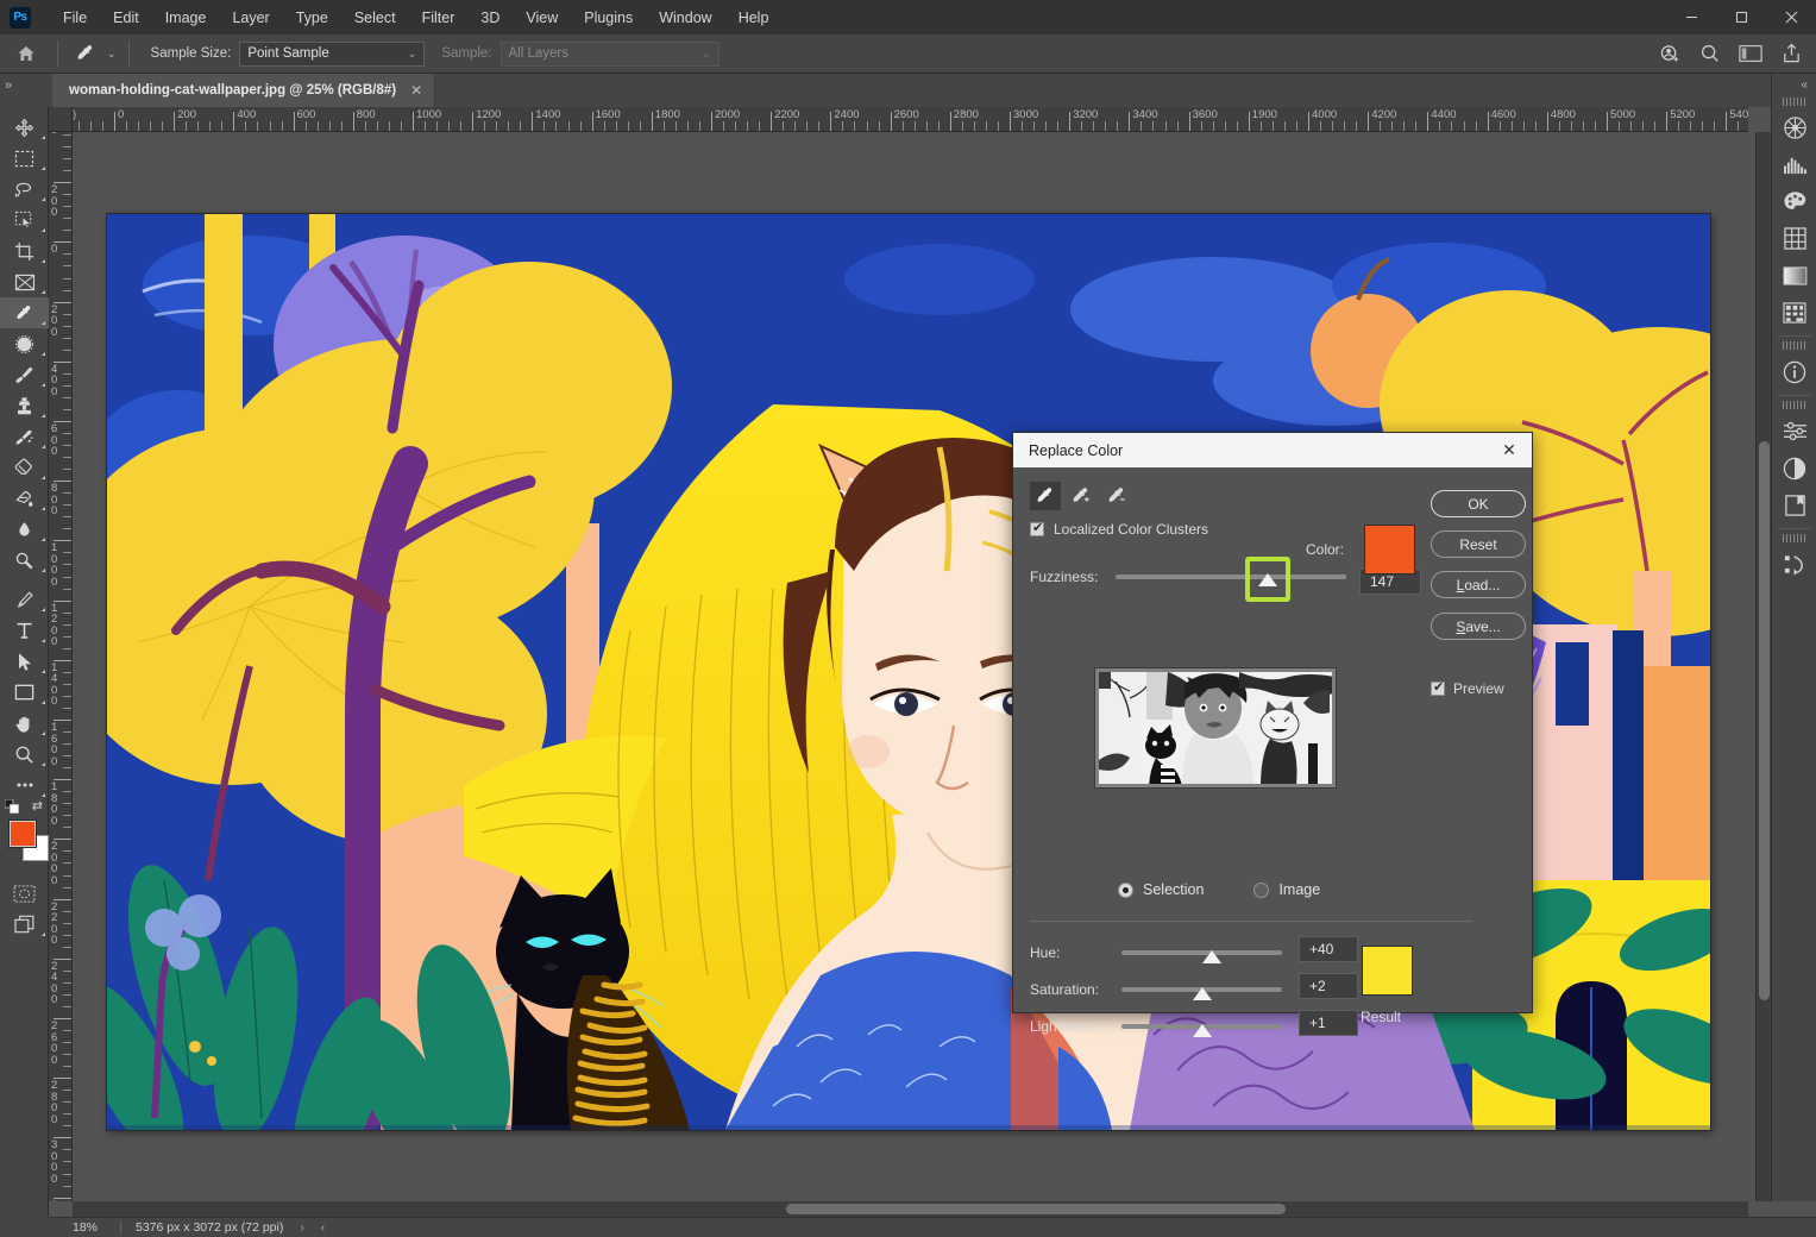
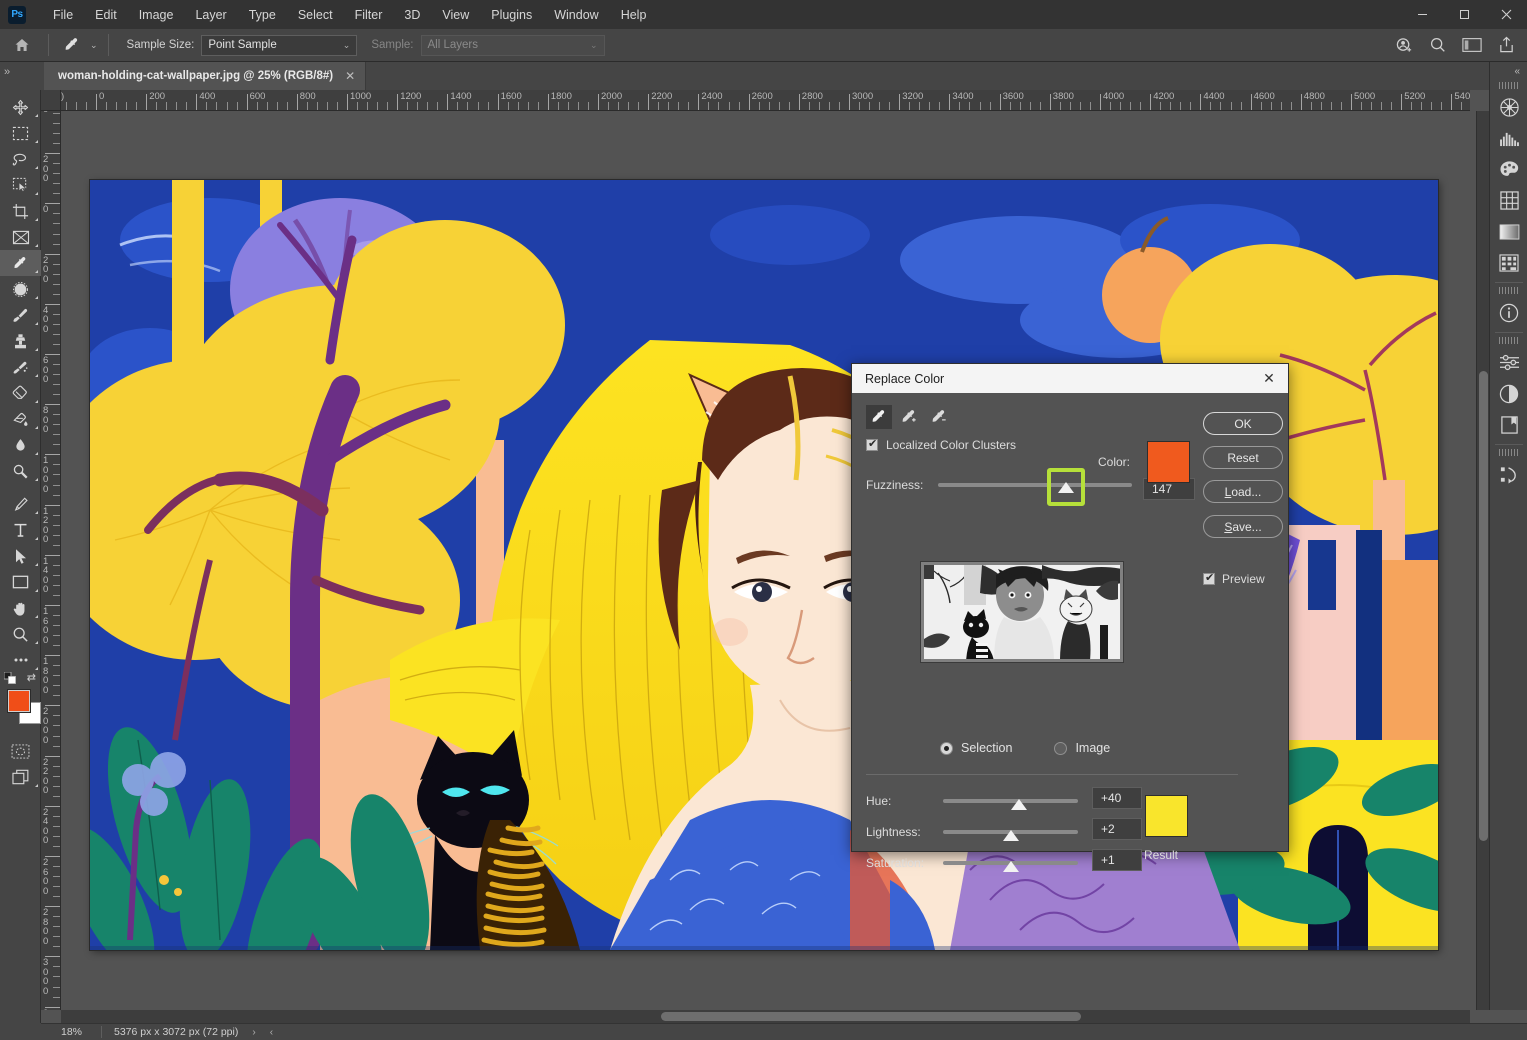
  Ps
  File
  Edit
  Image
  Layer
  Type
  Select
  Filter
  3D
  View
  Plugins
  Window
  Help
  ⌄
  Sample Size:
  Point Sample
  ⌄
  Sample:
  All Layers
  ⌄
  »
  woman-holding-cat-wallpaper.jpg @ 25% (RGB/8#)
  ✕
  ⇄
  0
  200
  400
  600
  800
  1000
  1200
  1400
  1600
  1800
  2000
  2200
  2400
  2600
  2800
  3000
  3200
  3400
  3600
- 1900
+ 3800
  4000
  4200
  4400
  4600
  4800
  5000
  5200
  540
  )
  200
  0
  200
  400
  600
  800
  1000
  1200
  1400
  1600
  1800
  2000
  2200
  2400
  2600
  2800
  3000
  «
  18%
  5376 px x 3072 px (72 ppi)
  ›
  ‹
  Replace Color
  ✕
  Localized Color Clusters
  Fuzziness:
  147
  Color:
  OK
  Reset
  Load...
  Save...
  Preview
  Selection
  Image
  Hue:
  +40
- Saturation:
+ Lightness:
  +2
- Lightness:
+ Saturation:
  +1
  Result
